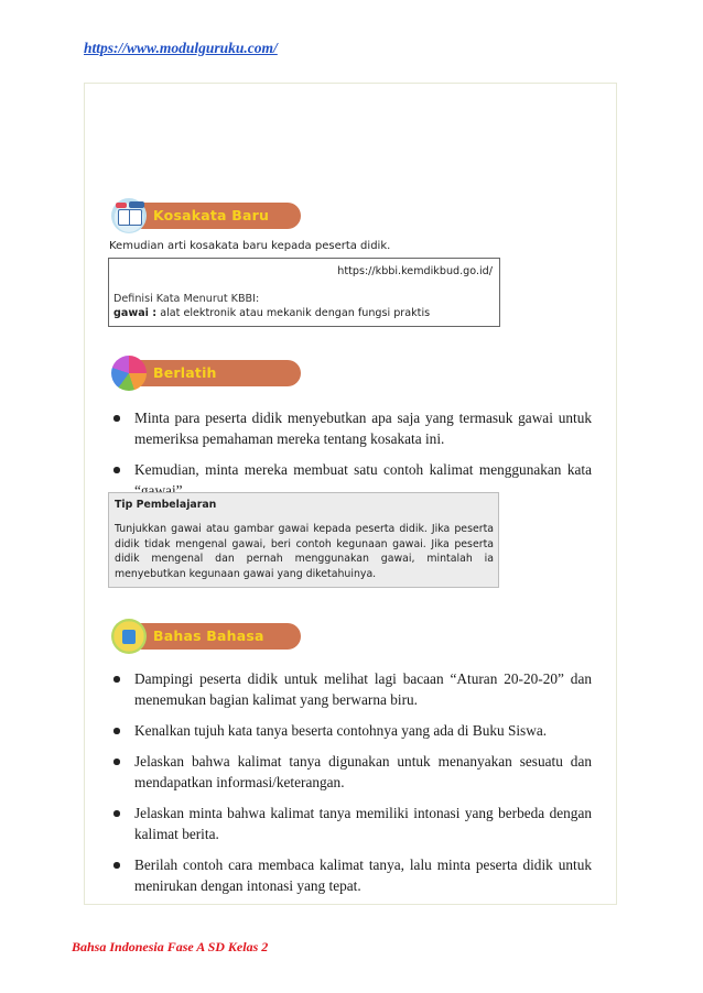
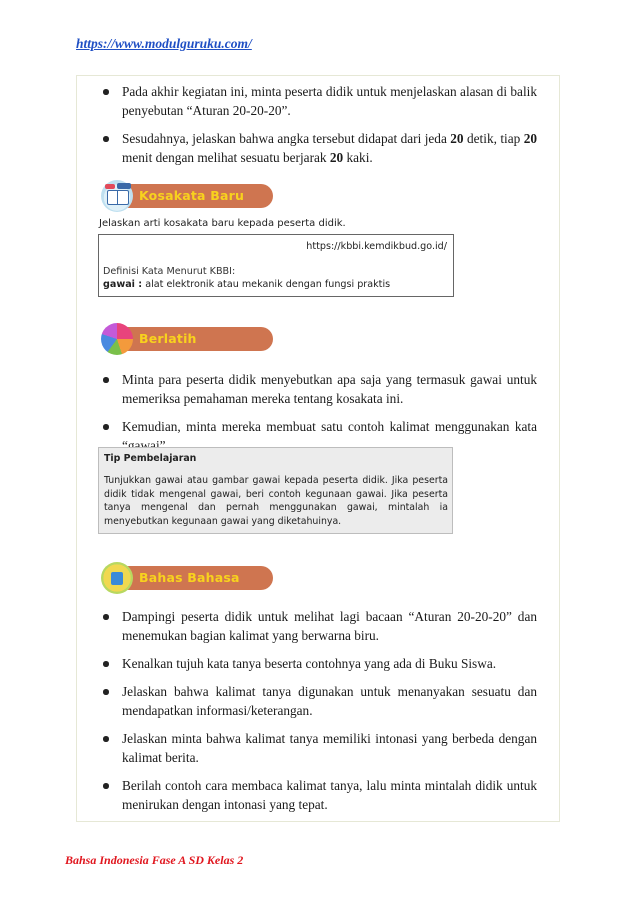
  https://www.modulguruku.com/
+ Pada akhir kegiatan ini, minta peserta didik untuk menjelaskan alasan di balik penyebutan “Aturan 20-20-20”.
+ Sesudahnya, jelaskan bahwa angka tersebut didapat dari jeda 20 detik, tiap 20 menit dengan melihat sesuatu berjarak 20 kaki.
  Kosakata Baru
- Kemudian arti kosakata baru kepada peserta didik.
+ Jelaskan arti kosakata baru kepada peserta didik.
  https://kbbi.kemdikbud.go.id/
  Definisi Kata Menurut KBBI:
  gawai : alat elektronik atau mekanik dengan fungsi praktis
  Berlatih
  Minta para peserta didik menyebutkan apa saja yang termasuk gawai untuk memeriksa pemahaman mereka tentang kosakata ini.
  Kemudian, minta mereka membuat satu contoh kalimat menggunakan kata “gawai”.
  Tip Pembelajaran
- Tunjukkan gawai atau gambar gawai kepada peserta didik. Jika peserta didik tidak mengenal gawai, beri contoh kegunaan gawai. Jika peserta didik mengenal dan pernah menggunakan gawai, mintalah ia menyebutkan kegunaan gawai yang diketahuinya.
+ Tunjukkan gawai atau gambar gawai kepada peserta didik. Jika peserta didik tidak mengenal gawai, beri contoh kegunaan gawai. Jika peserta tanya mengenal dan pernah menggunakan gawai, mintalah ia menyebutkan kegunaan gawai yang diketahuinya.
  Bahas Bahasa
  Dampingi peserta didik untuk melihat lagi bacaan “Aturan 20-20-20” dan menemukan bagian kalimat yang berwarna biru.
  Kenalkan tujuh kata tanya beserta contohnya yang ada di Buku Siswa.
  Jelaskan bahwa kalimat tanya digunakan untuk menanyakan sesuatu dan mendapatkan informasi/keterangan.
  Jelaskan minta bahwa kalimat tanya memiliki intonasi yang berbeda dengan kalimat berita.
- Berilah contoh cara membaca kalimat tanya, lalu minta peserta didik untuk menirukan dengan intonasi yang tepat.
+ Berilah contoh cara membaca kalimat tanya, lalu minta mintalah didik untuk menirukan dengan intonasi yang tepat.
  Bahsa Indonesia Fase A SD Kelas 2
